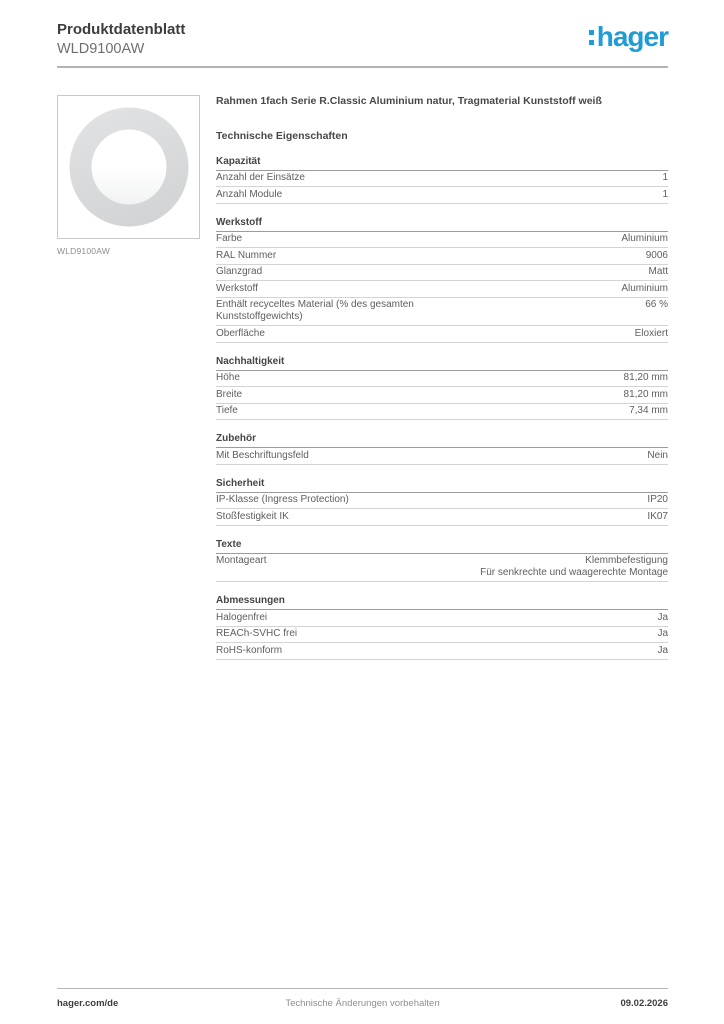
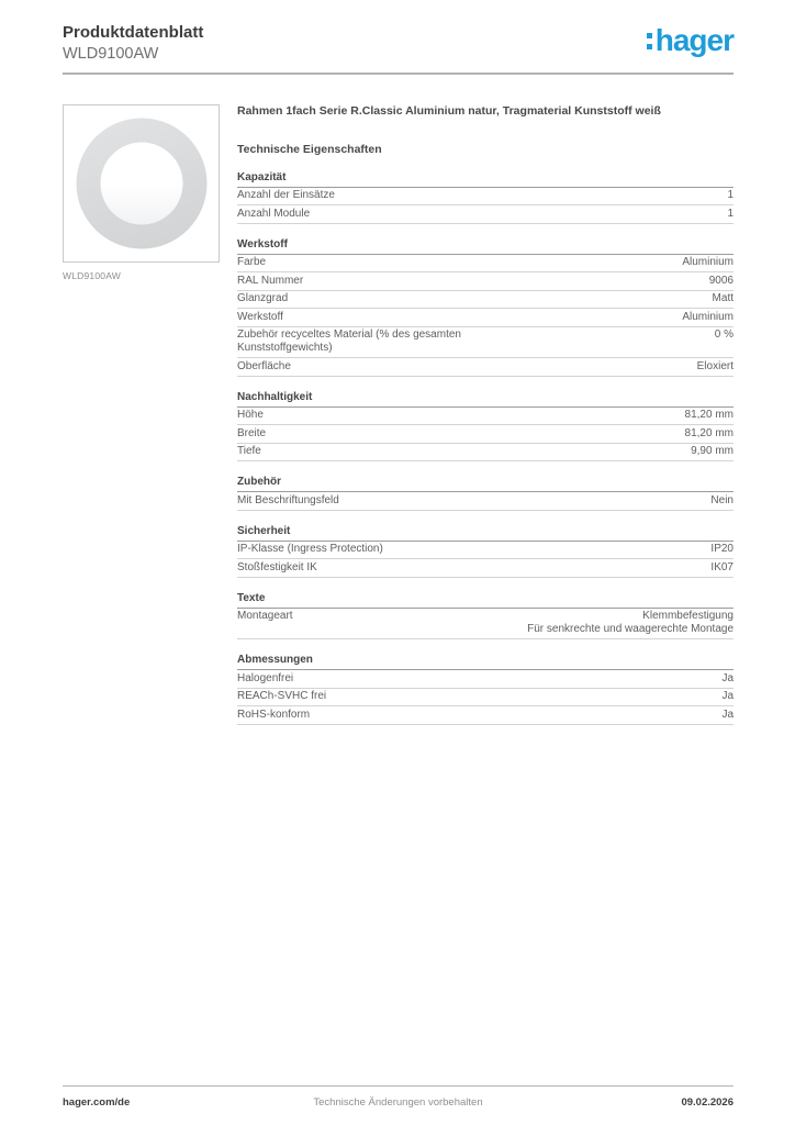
  Produktdatenblatt
  WLD9100AW
  hager
  WLD9100AW
  Rahmen 1fach Serie R.Classic Aluminium natur, Tragmaterial Kunststoff weiß
  Technische Eigenschaften
  Kapazität
  Anzahl der Einsätze
  1
  Anzahl Module
  1
  Werkstoff
  Farbe
  Aluminium
  RAL Nummer
  9006
  Glanzgrad
  Matt
  Werkstoff
  Aluminium
- Enthält recyceltes Material (% des gesamten Kunststoffgewichts)
+ Zubehör recyceltes Material (% des gesamten Kunststoffgewichts)
- 66 %
+ 0 %
  Oberfläche
  Eloxiert
  Nachhaltigkeit
  Höhe
  81,20 mm
  Breite
  81,20 mm
  Tiefe
- 7,34 mm
+ 9,90 mm
  Zubehör
  Mit Beschriftungsfeld
  Nein
  Sicherheit
  IP-Klasse (Ingress Protection)
  IP20
  Stoßfestigkeit IK
  IK07
  Texte
  Montageart
  Klemmbefestigung
  Für senkrechte und waagerechte Montage
  Abmessungen
  Halogenfrei
  Ja
  REACh-SVHC frei
  Ja
  RoHS-konform
  Ja
  hager.com/de
  Technische Änderungen vorbehalten
  09.02.2026
